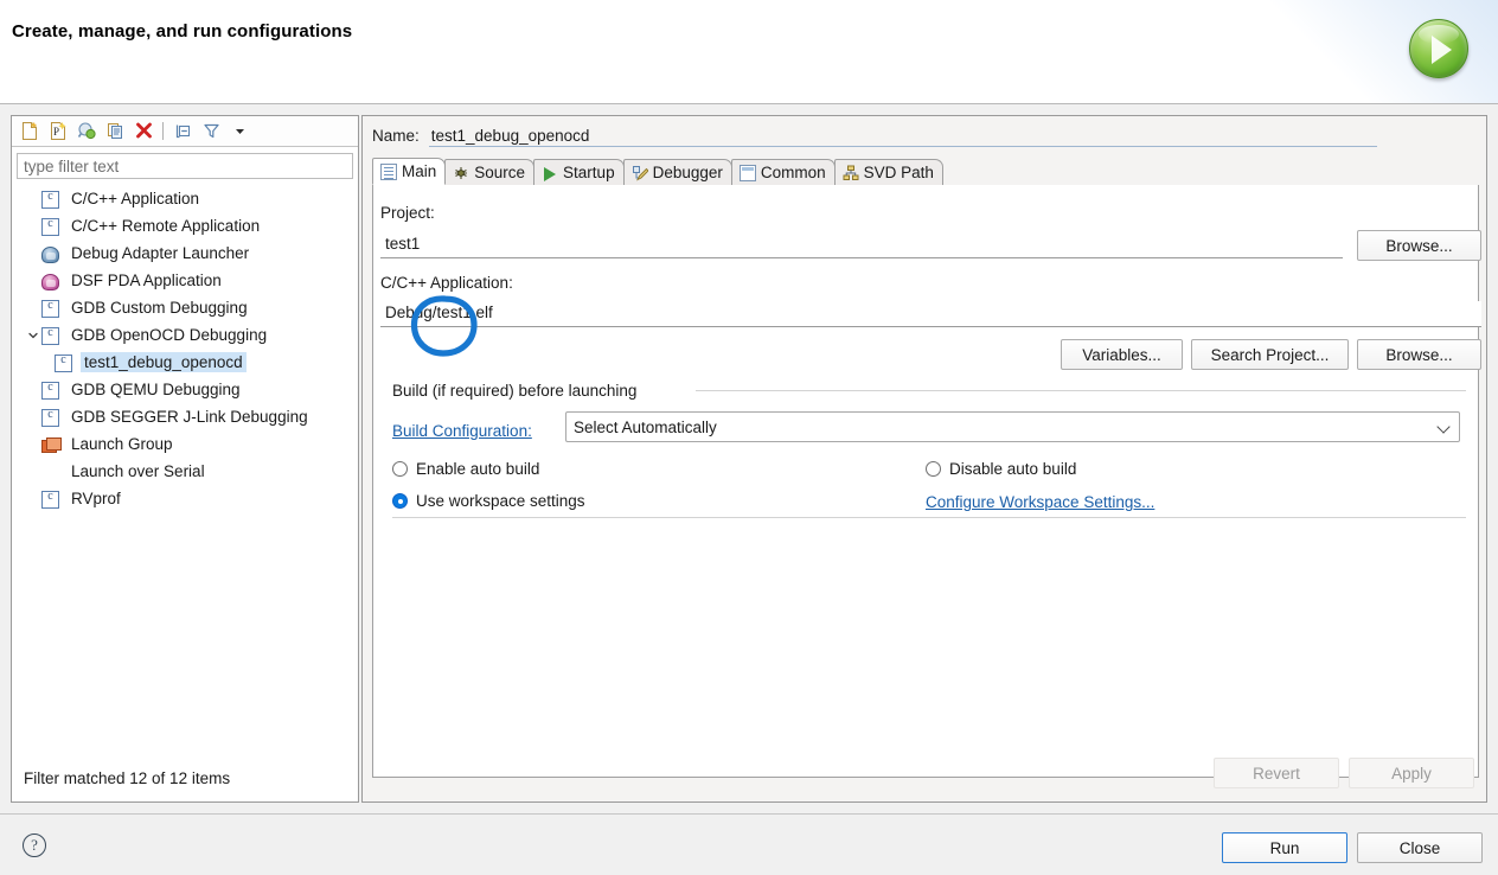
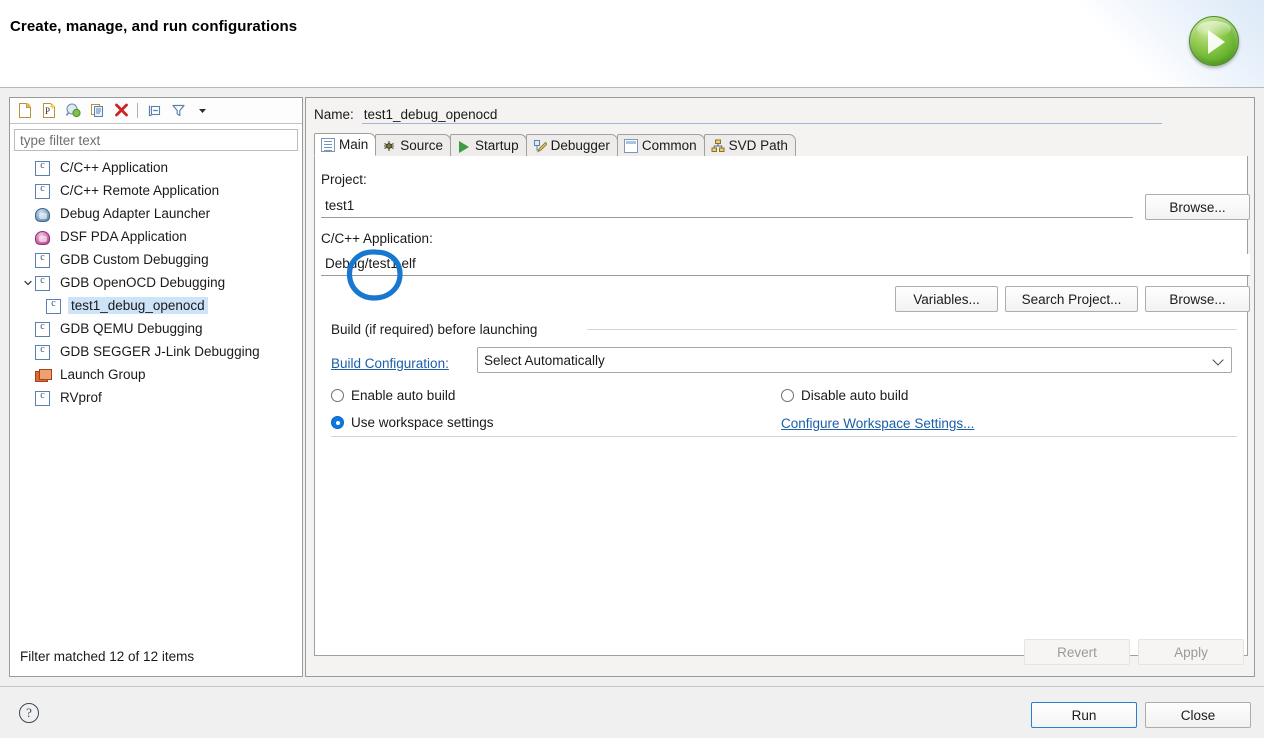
  Create, manage, and run configurations
  P
  type filter text
  C/C++ Application
  C/C++ Remote Application
  Debug Adapter Launcher
  DSF PDA Application
  GDB Custom Debugging
  GDB OpenOCD Debugging
  test1_debug_openocd
  GDB QEMU Debugging
  GDB SEGGER J-Link Debugging
  Launch Group
- Launch over Serial
  RVprof
  Filter matched 12 of 12 items
  Name:
  test1_debug_openocd
  Main
  Source
  Startup
  Debugger
  Common
  SVD Path
  Project:
  test1
  Browse...
  C/C++ Application:
  Debg/test1elf
  Variables...
  Search Project...
  Browse...
  Build (if required) before launching
  Build Configuration:
  Select Automatically
  Enable auto build
  Disable auto build
  Use workspace settings
  Configure Workspace Settings...
  Revert
  Apply
  ?
  Run
  Close
